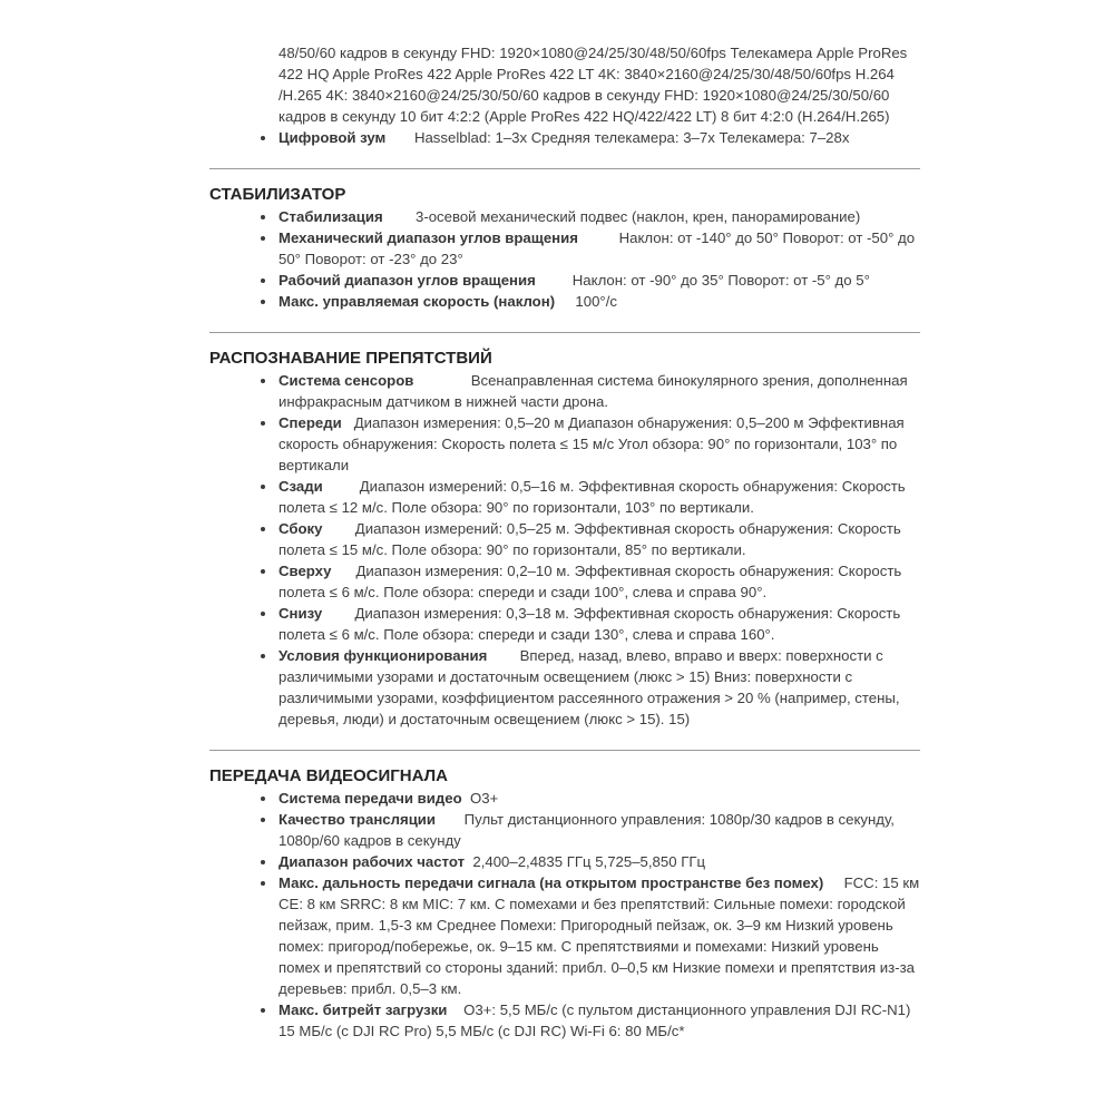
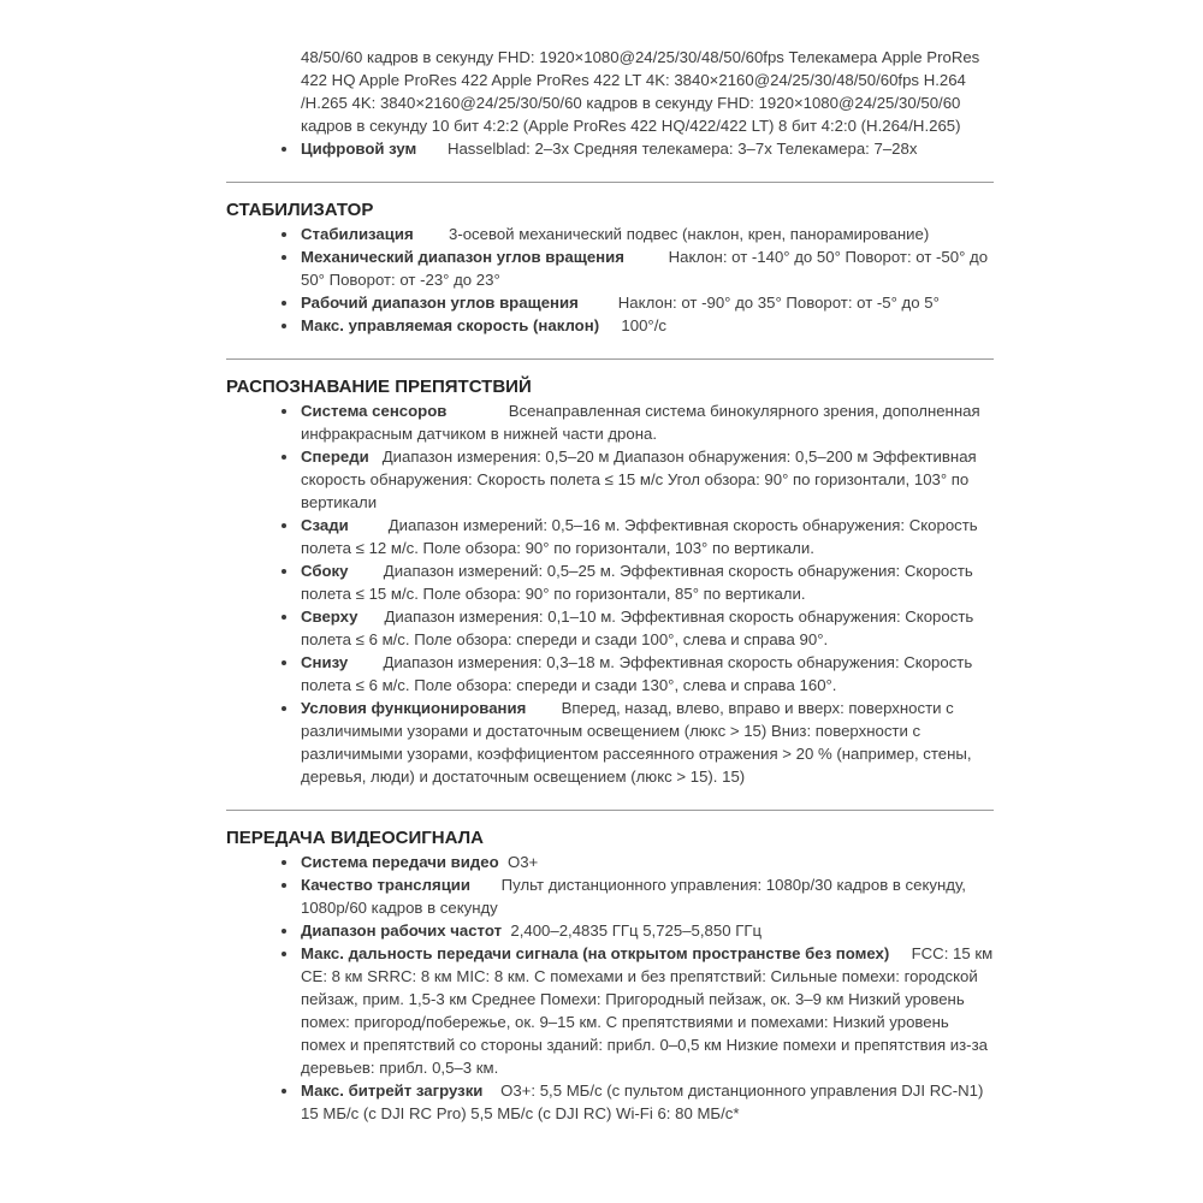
  48/50/60 кадров в секунду FHD: 1920×1080@24/25/30/48/50/60fps Телекамера Apple ProRes 422 HQ Apple ProRes 422 Apple ProRes 422 LT 4K: 3840×2160@24/25/30/48/50/60fps H.264 /H.265 4K: 3840×2160@24/25/30/50/60 кадров в секунду FHD: 1920×1080@24/25/30/50/60 кадров в секунду 10 бит 4:2:2 (Apple ProRes 422 HQ/422/422 LT) 8 бит 4:2:0 (H.264/H.265)
- Цифровой зум Hasselblad: 1–3x Средняя телекамера: 3–7x Телекамера: 7–28x
+ Цифровой зум Hasselblad: 2–3x Средняя телекамера: 3–7x Телекамера: 7–28x
  СТАБИЛИЗАТОР
  Стабилизация 3-осевой механический подвес (наклон, крен, панорамирование)
  Механический диапазон углов вращения Наклон: от -140° до 50° Поворот: от -50° до 50° Поворот: от -23° до 23°
  Рабочий диапазон углов вращения Наклон: от -90° до 35° Поворот: от -5° до 5°
  Макс. управляемая скорость (наклон) 100°/с
  РАСПОЗНАВАНИЕ ПРЕПЯТСТВИЙ
  Система сенсоров Всенаправленная система бинокулярного зрения, дополненная инфракрасным датчиком в нижней части дрона.
  Спереди Диапазон измерения: 0,5–20 м Диапазон обнаружения: 0,5–200 м Эффективная скорость обнаружения: Скорость полета ≤ 15 м/с Угол обзора: 90° по горизонтали, 103° по вертикали
  Сзади Диапазон измерений: 0,5–16 м. Эффективная скорость обнаружения: Скорость полета ≤ 12 м/с. Поле обзора: 90° по горизонтали, 103° по вертикали.
  Сбоку Диапазон измерений: 0,5–25 м. Эффективная скорость обнаружения: Скорость полета ≤ 15 м/с. Поле обзора: 90° по горизонтали, 85° по вертикали.
- Сверху Диапазон измерения: 0,2–10 м. Эффективная скорость обнаружения: Скорость полета ≤ 6 м/с. Поле обзора: спереди и сзади 100°, слева и справа 90°.
+ Сверху Диапазон измерения: 0,1–10 м. Эффективная скорость обнаружения: Скорость полета ≤ 6 м/с. Поле обзора: спереди и сзади 100°, слева и справа 90°.
  Снизу Диапазон измерения: 0,3–18 м. Эффективная скорость обнаружения: Скорость полета ≤ 6 м/с. Поле обзора: спереди и сзади 130°, слева и справа 160°.
  Условия функционирования Вперед, назад, влево, вправо и вверх: поверхности с различимыми узорами и достаточным освещением (люкс > 15) Вниз: поверхности с различимыми узорами, коэффициентом рассеянного отражения > 20 % (например, стены, деревья, люди) и достаточным освещением (люкс > 15). 15)
  ПЕРЕДАЧА ВИДЕОСИГНАЛА
  Система передачи видео O3+
  Качество трансляции Пульт дистанционного управления: 1080p/30 кадров в секунду, 1080p/60 кадров в секунду
  Диапазон рабочих частот 2,400–2,4835 ГГц 5,725–5,850 ГГц
- Макс. дальность передачи сигнала (на открытом пространстве без помех) FCC: 15 км CE: 8 км SRRC: 8 км MIC: 7 км. С помехами и без препятствий: Сильные помехи: городской пейзаж, прим. 1,5-3 км Среднее Помехи: Пригородный пейзаж, ок. 3–9 км Низкий уровень помех: пригород/побережье, ок. 9–15 км. С препятствиями и помехами: Низкий уровень помех и препятствий со стороны зданий: прибл. 0–0,5 км Низкие помехи и препятствия из-за деревьев: прибл. 0,5–3 км.
+ Макс. дальность передачи сигнала (на открытом пространстве без помех) FCC: 15 км CE: 8 км SRRC: 8 км MIC: 8 км. С помехами и без препятствий: Сильные помехи: городской пейзаж, прим. 1,5-3 км Среднее Помехи: Пригородный пейзаж, ок. 3–9 км Низкий уровень помех: пригород/побережье, ок. 9–15 км. С препятствиями и помехами: Низкий уровень помех и препятствий со стороны зданий: прибл. 0–0,5 км Низкие помехи и препятствия из-за деревьев: прибл. 0,5–3 км.
  Макс. битрейт загрузки O3+: 5,5 МБ/с (с пультом дистанционного управления DJI RC-N1) 15 МБ/с (с DJI RC Pro) 5,5 МБ/с (с DJI RC) Wi-Fi 6: 80 МБ/с*
